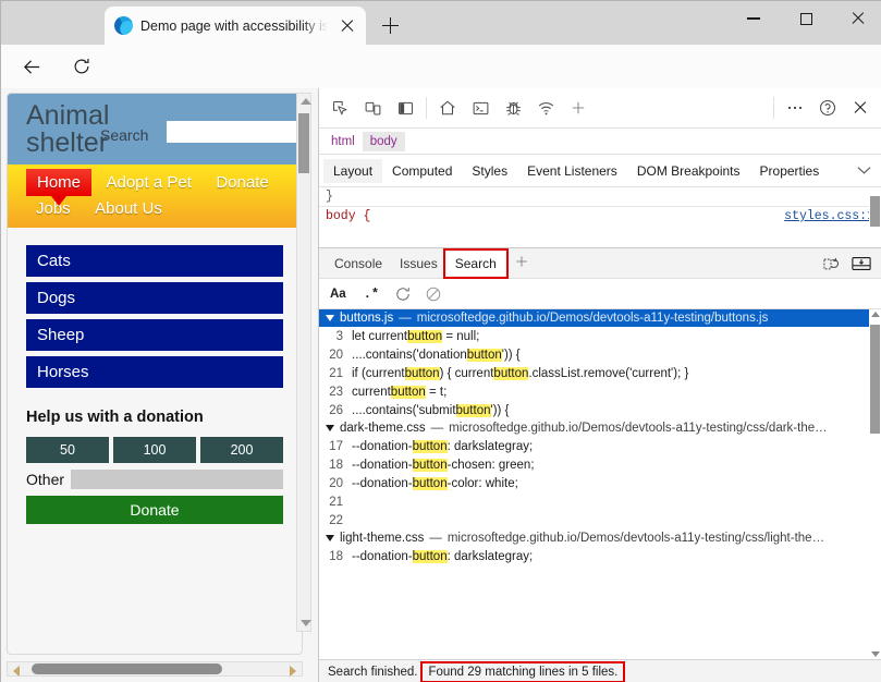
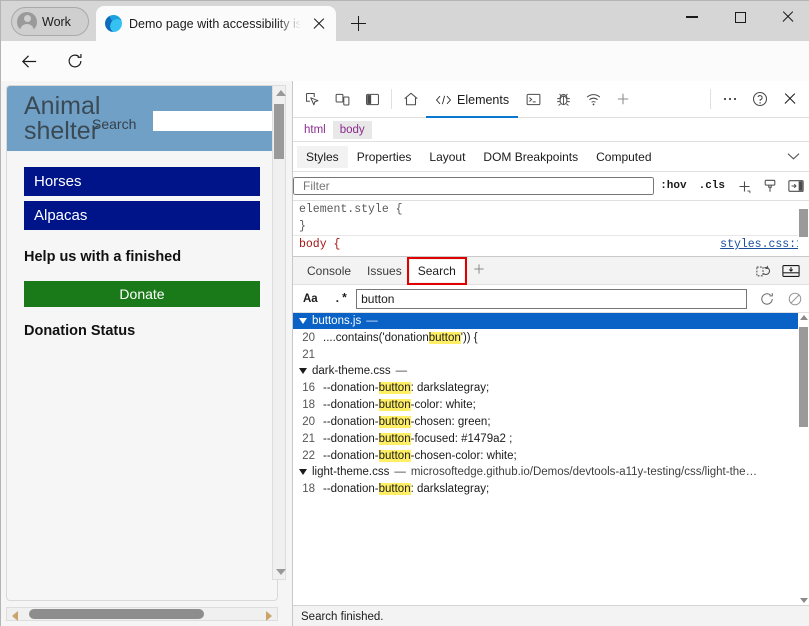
+ Work
  Demo page with accessibility is
  Animal shelter
  Search
- Home Adopt a Pet Donate
- Jobs About Us
- Cats
- Dogs
- Sheep
  Horses
+ Alpacas
- Help us with a donation
+ Help us with a finished
- 50
- 100
- 200
- Other
  Donate
+ Donation Status
+ Elements
  html
  body
- Layout
+ Styles
- Computed
+ Properties
- Styles
+ Layout
- Event Listeners
  DOM Breakpoints
- Properties
+ Computed
+ Filter
+ :hov
+ .cls
+ element.style {
  }
  body {
  styles.css:
  Console
  Issues
  Search
  Aa
  .*
+ button
  buttons.js
  —
- microsoftedge.github.io/Demos/devtools-a11y-testing/buttons.js
- 3
- let currentbutton = null;
  20
  ....contains('donationbutton')) {
  21
- if (currentbutton) { currentbutton.classList.remove('current'); }
- 23
- currentbutton = t;
- 26
- ....contains('submitbutton')) {
  dark-theme.css
  —
- microsoftedge.github.io/Demos/devtools-a11y-testing/css/dark-the…
- 17
+ 16
  --donation-button: darkslategray;
  18
- --donation-button-chosen: green;
+ --donation-button-color: white;
  20
- --donation-button-color: white;
+ --donation-button-chosen: green;
  21
+ --donation-button-focused: #1479a2 ;
  22
+ --donation-button-chosen-color: white;
  light-theme.css
  —
  microsoftedge.github.io/Demos/devtools-a11y-testing/css/light-the…
  18
  --donation-button: darkslategray;
  Search finished.
- Found 29 matching lines in 5 files.
